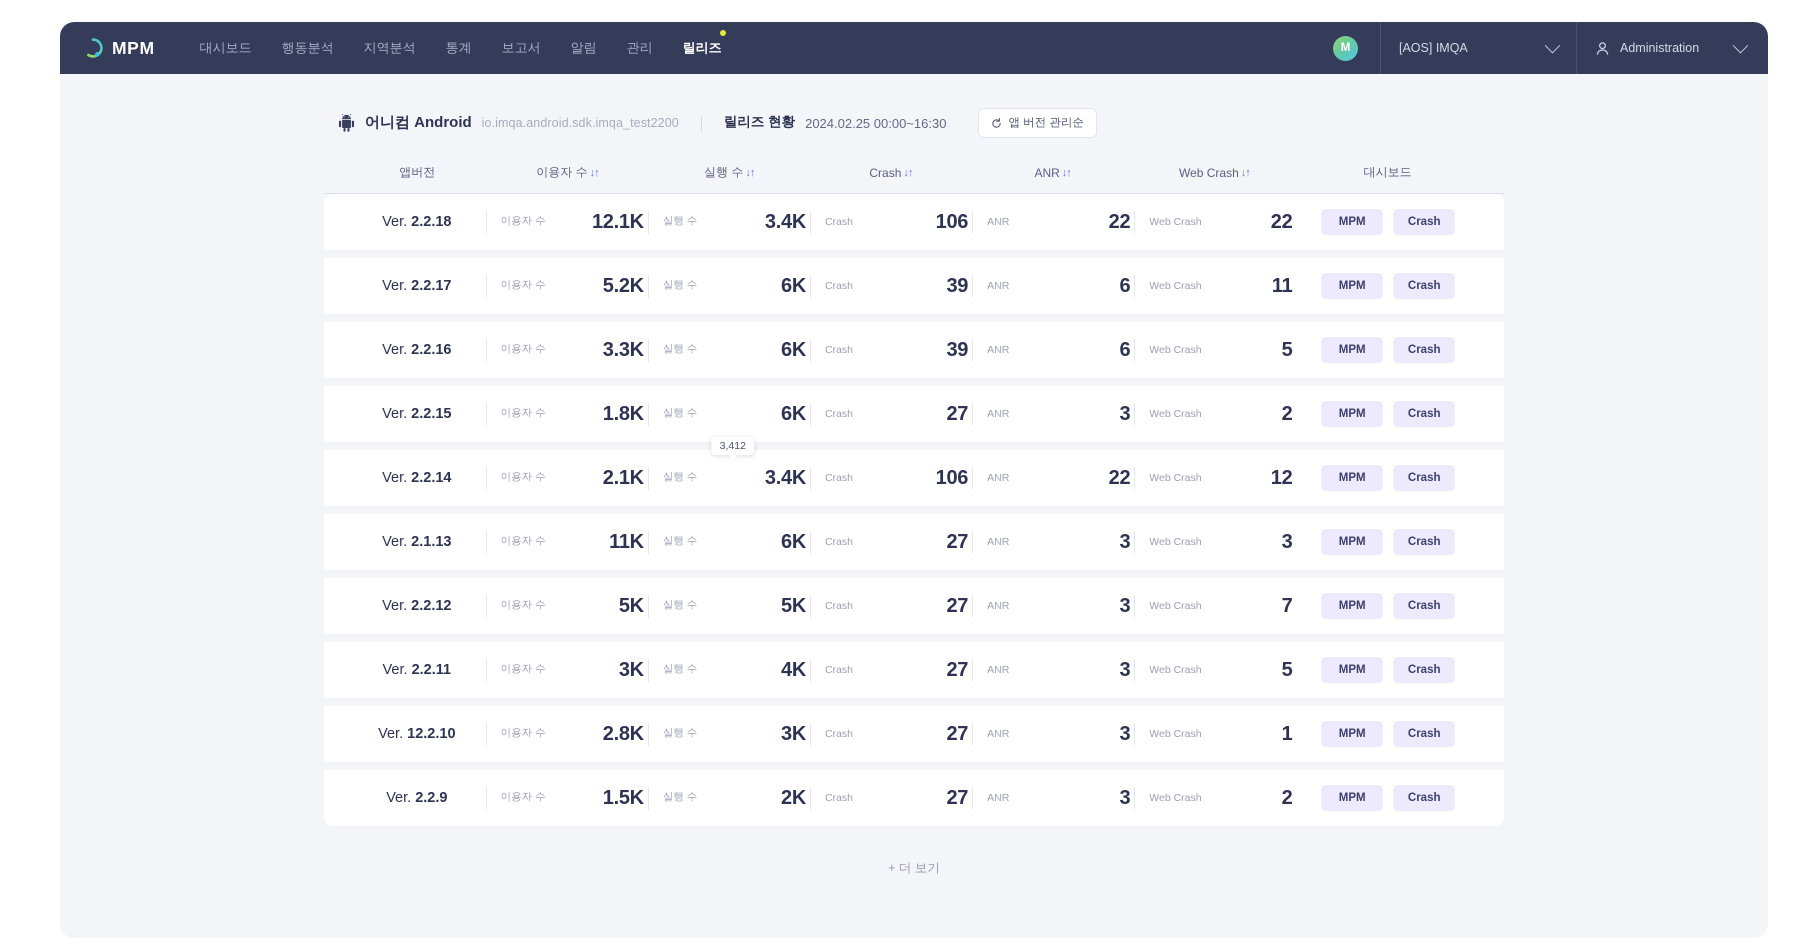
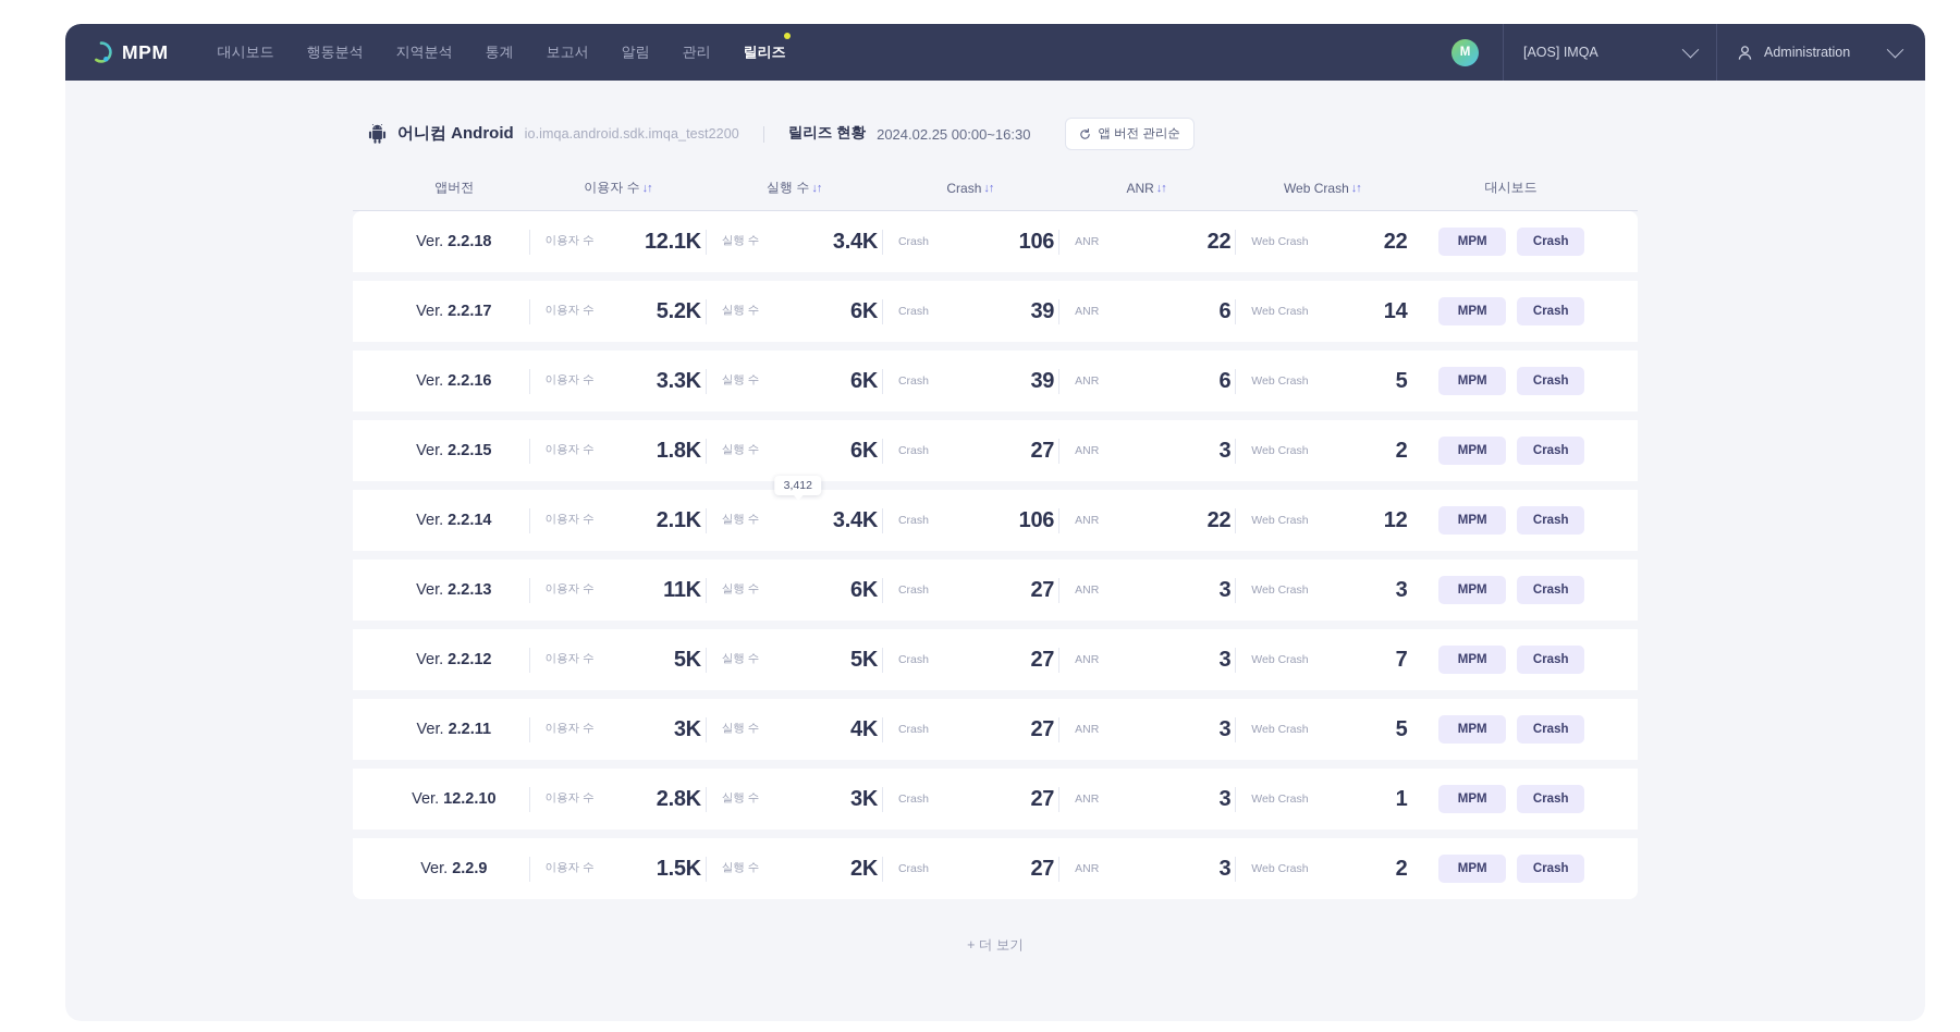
  MPM
  대시보드
  행동분석
  지역분석
  통계
  보고서
  알림
  관리
  릴리즈
  M
  [AOS] IMQA
  Administration
  어니컴 Android
  io.imqa.android.sdk.imqa_test2200
  릴리즈 현황
  2024.02.25 00:00~16:30
  앱 버전 관리순
  앱버전
  이용자 수
  ↓↑
  실행 수
  ↓↑
  Crash
  ↓↑
  ANR
  ↓↑
  Web Crash
  ↓↑
  대시보드
  Ver. 2.2.18
  이용자 수
  12.1K
  실행 수
  3.4K
  Crash
  106
  ANR
  22
  Web Crash
  22
  MPM
  Crash
  Ver. 2.2.17
  이용자 수
  5.2K
  실행 수
  6K
  Crash
  39
  ANR
  6
  Web Crash
- 11
+ 14
  MPM
  Crash
  Ver. 2.2.16
  이용자 수
  3.3K
  실행 수
  6K
  Crash
  39
  ANR
  6
  Web Crash
  5
  MPM
  Crash
  Ver. 2.2.15
  이용자 수
  1.8K
  실행 수
  6K
  Crash
  27
  ANR
  3
  Web Crash
  2
  MPM
  Crash
  Ver. 2.2.14
  이용자 수
  2.1K
  3,412
  실행 수
  3.4K
  Crash
  106
  ANR
  22
  Web Crash
  12
  MPM
  Crash
- Ver. 2.1.13
+ Ver. 2.2.13
  이용자 수
  11K
  실행 수
  6K
  Crash
  27
  ANR
  3
  Web Crash
  3
  MPM
  Crash
  Ver. 2.2.12
  이용자 수
  5K
  실행 수
  5K
  Crash
  27
  ANR
  3
  Web Crash
  7
  MPM
  Crash
  Ver. 2.2.11
  이용자 수
  3K
  실행 수
  4K
  Crash
  27
  ANR
  3
  Web Crash
  5
  MPM
  Crash
  Ver. 12.2.10
  이용자 수
  2.8K
  실행 수
  3K
  Crash
  27
  ANR
  3
  Web Crash
  1
  MPM
  Crash
  Ver. 2.2.9
  이용자 수
  1.5K
  실행 수
  2K
  Crash
  27
  ANR
  3
  Web Crash
  2
  MPM
  Crash
  + 더 보기
